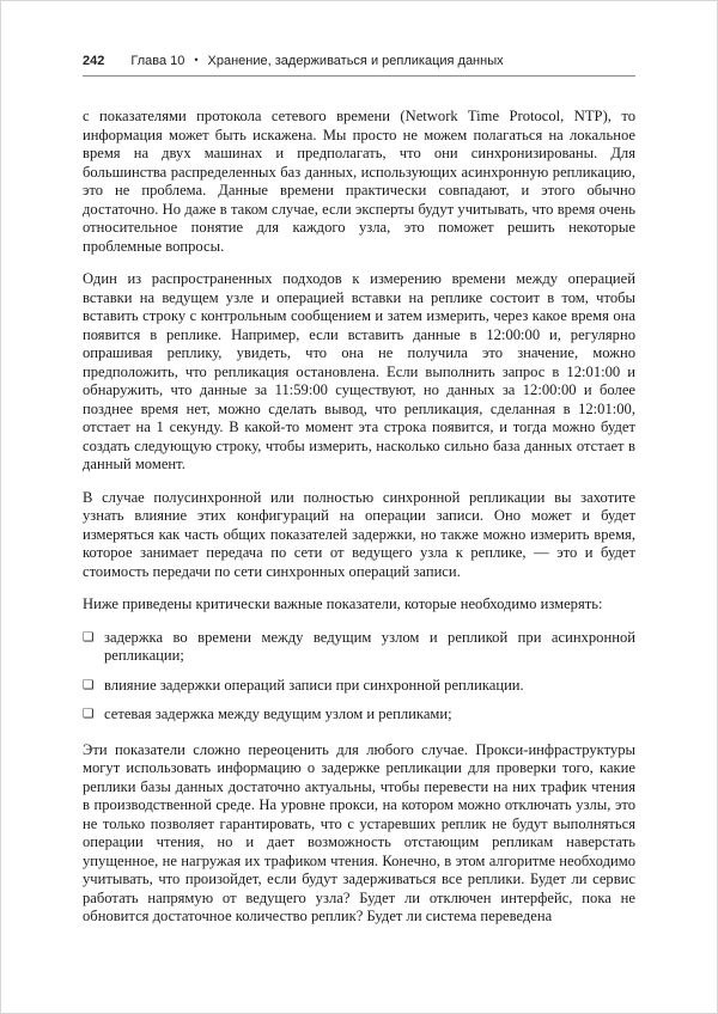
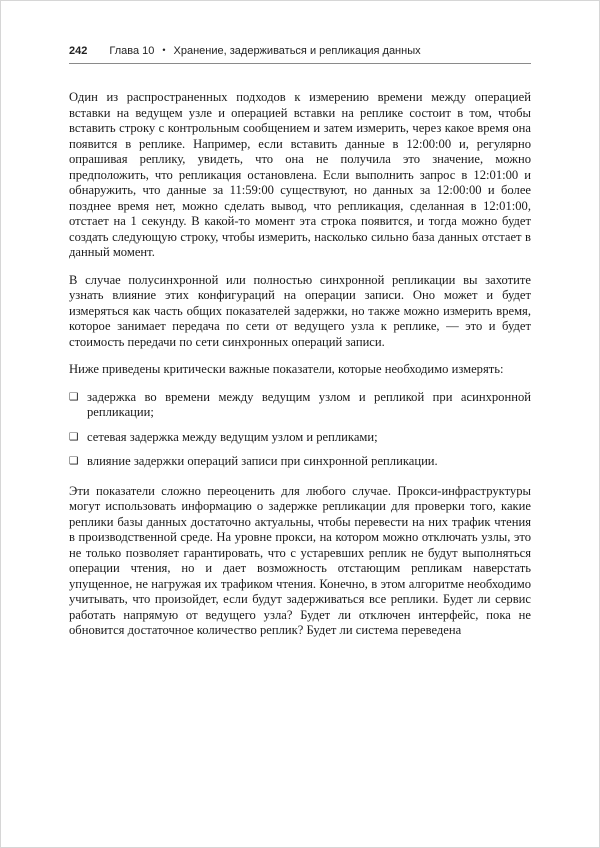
  242
  Глава 10
  •
  Хранение, задерживаться и репликация данных
- с показателями протокола сетевого времени (Network Time Protocol, NTP), то информация может быть искажена. Мы просто не можем полагаться на локальное время на двух машинах и предполагать, что они синхронизированы. Для большинства распределенных баз данных, использующих асинхронную репликацию, это не проблема. Данные времени практически совпадают, и этого обычно достаточно. Но даже в таком случае, если эксперты будут учитывать, что время очень относительное понятие для каждого узла, это поможет решить некоторые проблемные вопросы.
  Один из распространенных подходов к измерению времени между операцией вставки на ведущем узле и операцией вставки на реплике состоит в том, чтобы вставить строку с контрольным сообщением и затем измерить, через какое время она появится в реплике. Например, если вставить данные в 12:00:00 и, регулярно опрашивая реплику, увидеть, что она не получила это значение, можно предположить, что репликация остановлена. Если выполнить запрос в 12:01:00 и обнаружить, что данные за 11:59:00 существуют, но данных за 12:00:00 и более позднее время нет, можно сделать вывод, что репликация, сделанная в 12:01:00, отстает на 1 секунду. В какой-то момент эта строка появится, и тогда можно будет создать следующую строку, чтобы измерить, насколько сильно база данных отстает в данный момент.
  В случае полусинхронной или полностью синхронной репликации вы захотите узнать влияние этих конфигураций на операции записи. Оно может и будет измеряться как часть общих показателей задержки, но также можно измерить время, которое занимает передача по сети от ведущего узла к реплике, — это и будет стоимость передачи по сети синхронных операций записи.
  Ниже приведены критически важные показатели, которые необходимо измерять:
  ❑
  задержка во времени между ведущим узлом и репликой при асинхронной репликации;
  ❑
- влияние задержки операций записи при синхронной репликации.
+ сетевая задержка между ведущим узлом и репликами;
  ❑
- сетевая задержка между ведущим узлом и репликами;
+ влияние задержки операций записи при синхронной репликации.
  Эти показатели сложно переоценить для любого случае. Прокси-инфраструктуры могут использовать информацию о задержке репликации для проверки того, какие реплики базы данных достаточно актуальны, чтобы перевести на них трафик чтения в производственной среде. На уровне прокси, на котором можно отключать узлы, это не только позволяет гарантировать, что с устаревших реплик не будут выполняться операции чтения, но и дает возможность отстающим репликам наверстать упущенное, не нагружая их трафиком чтения. Конечно, в этом алгоритме необходимо учитывать, что произойдет, если будут задерживаться все реплики. Будет ли сервис работать напрямую от ведущего узла? Будет ли отключен интерфейс, пока не обновится достаточное количество реплик? Будет ли система переведена
